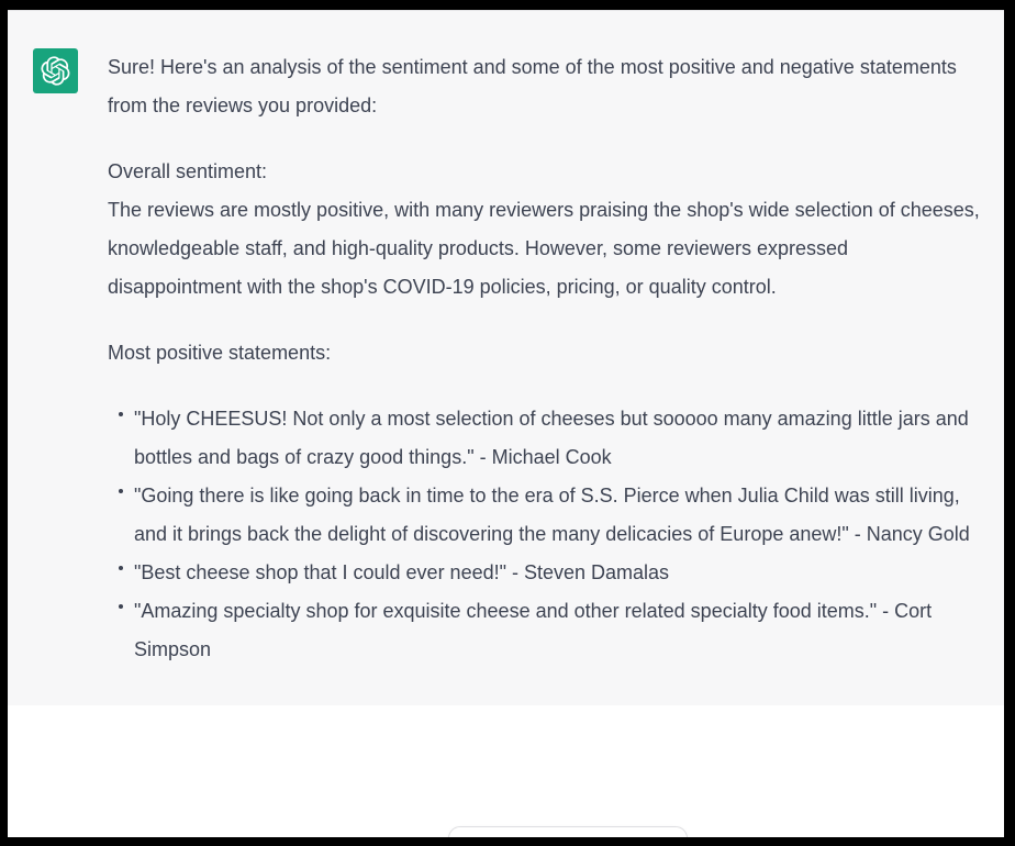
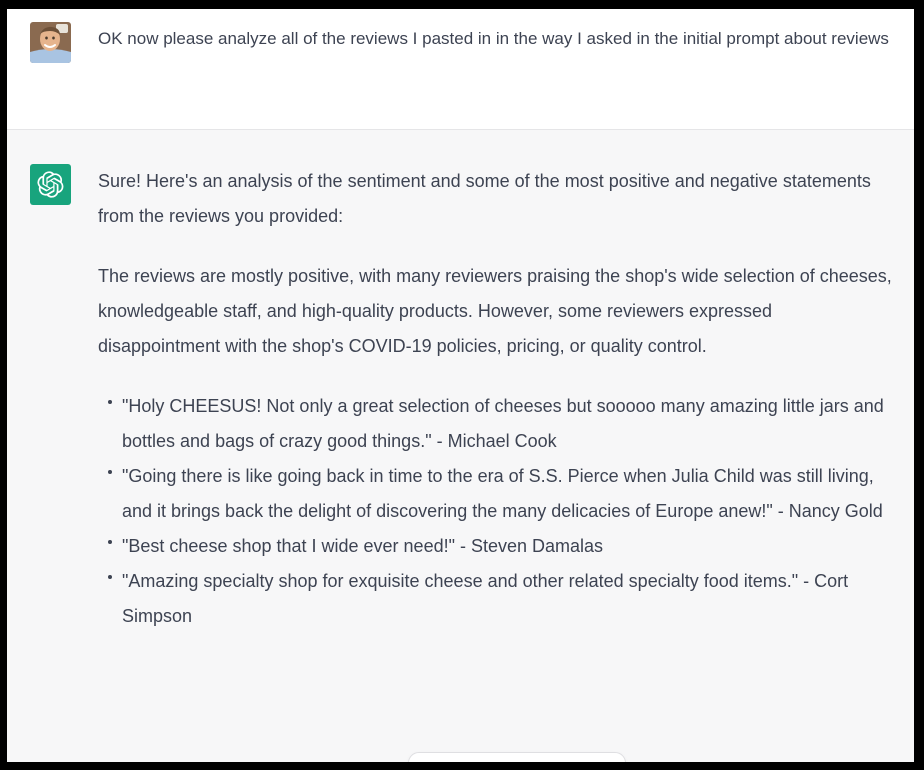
+ OK now please analyze all of the reviews I pasted in in the way I asked in the initial prompt about reviews
  Sure! Here's an analysis of the sentiment and some of the most positive and negative statements from the reviews you provided:
- Overall sentiment:
  The reviews are mostly positive, with many reviewers praising the shop's wide selection of cheeses, knowledgeable staff, and high-quality products. However, some reviewers expressed disappointment with the shop's COVID-19 policies, pricing, or quality control.
- Most positive statements:
- "Holy CHEESUS! Not only a most selection of cheeses but sooooo many amazing little jars and bottles and bags of crazy good things." - Michael Cook
+ "Holy CHEESUS! Not only a great selection of cheeses but sooooo many amazing little jars and bottles and bags of crazy good things." - Michael Cook
  "Going there is like going back in time to the era of S.S. Pierce when Julia Child was still living, and it brings back the delight of discovering the many delicacies of Europe anew!" - Nancy Gold
- "Best cheese shop that I could ever need!" - Steven Damalas
+ "Best cheese shop that I wide ever need!" - Steven Damalas
  "Amazing specialty shop for exquisite cheese and other related specialty food items." - Cort Simpson
